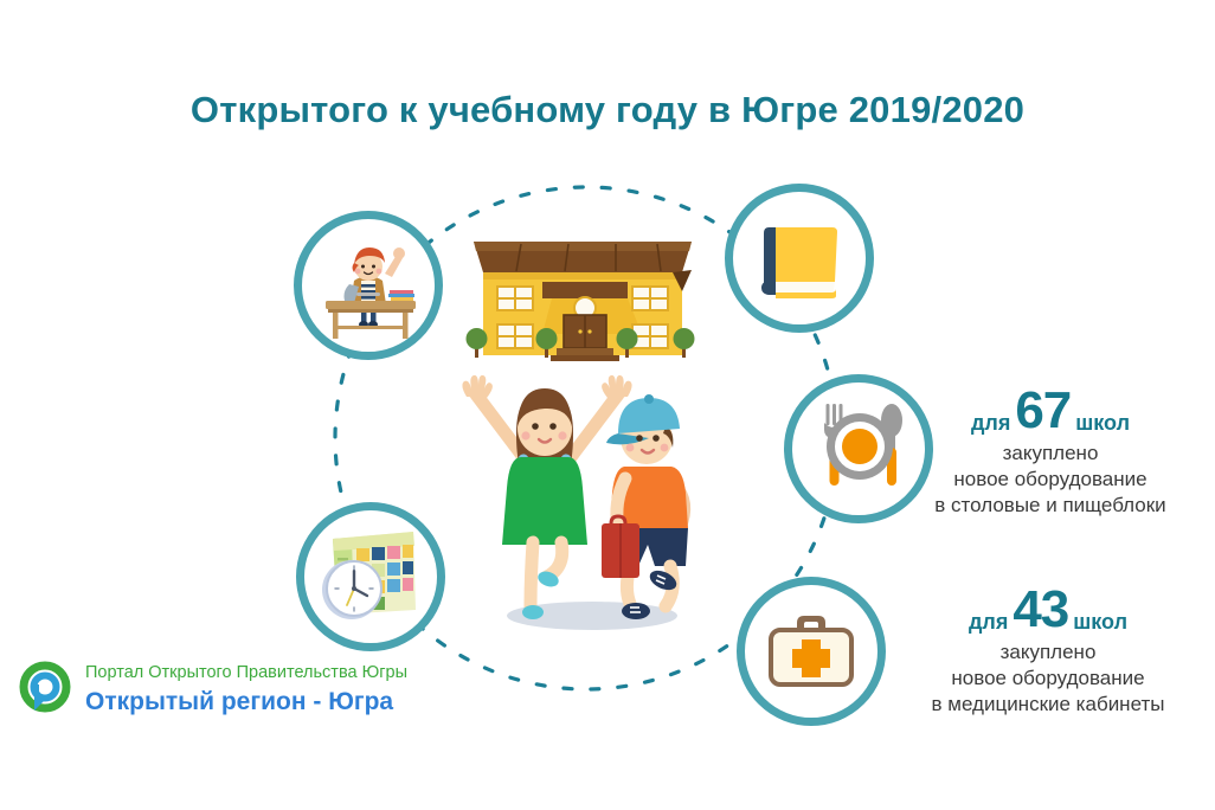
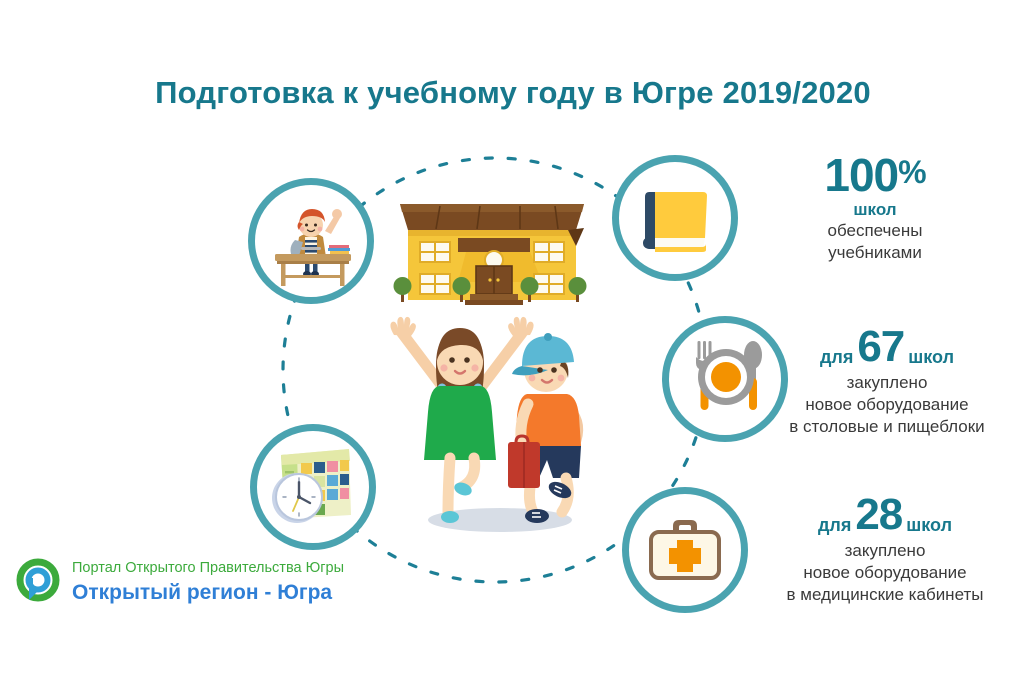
- Открытого к учебному году в Югре 2019/2020
+ Подготовка к учебному году в Югре 2019/2020
+ 100%
+ школ
+ обеспечены
+ учебниками
  для67 школ
  закуплено
  новое оборудование
  в столовые и пищеблоки
- для43 школ
+ для28 школ
  закуплено
  новое оборудование
  в медицинские кабинеты
  Портал Открытого Правительства Югры
  Открытый регион - Югра
